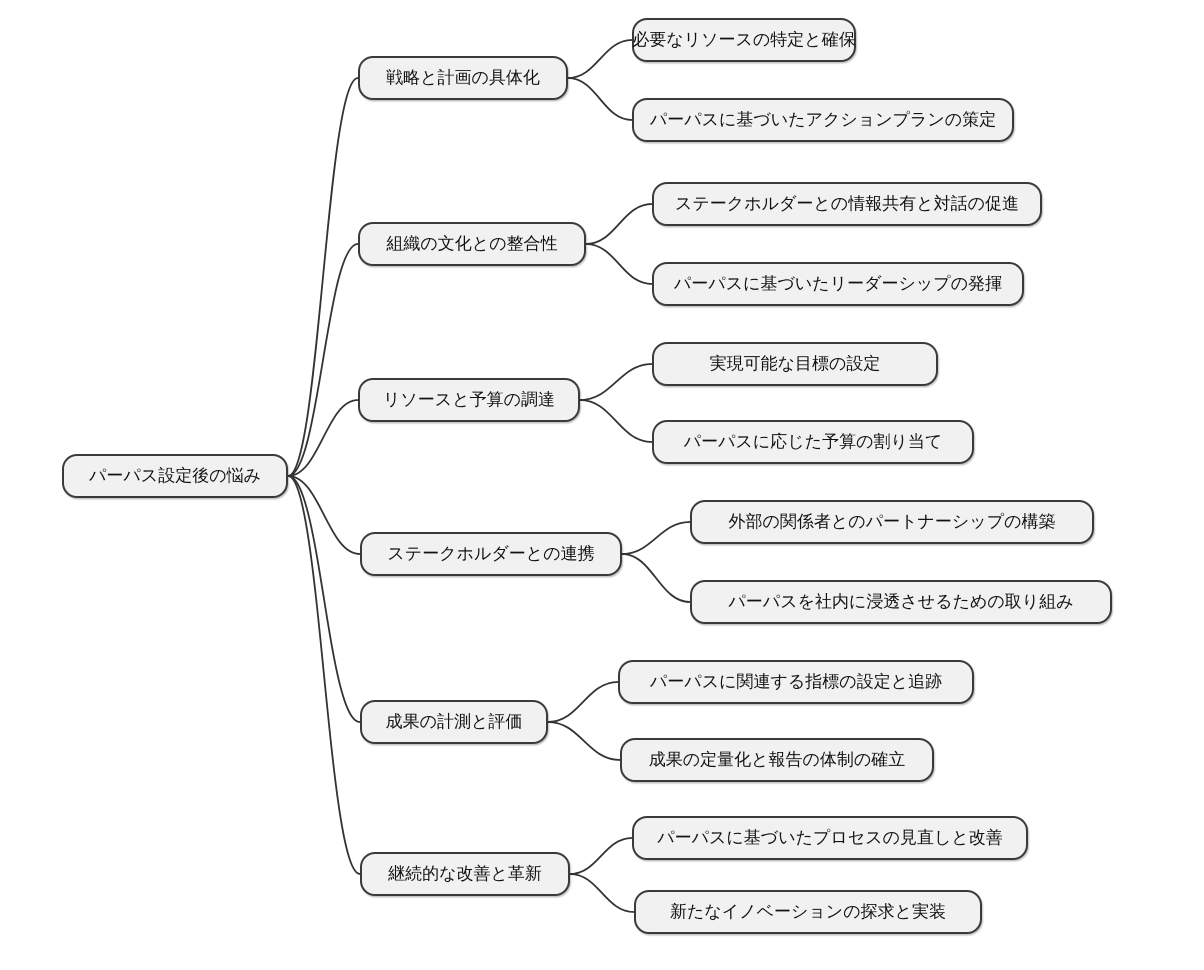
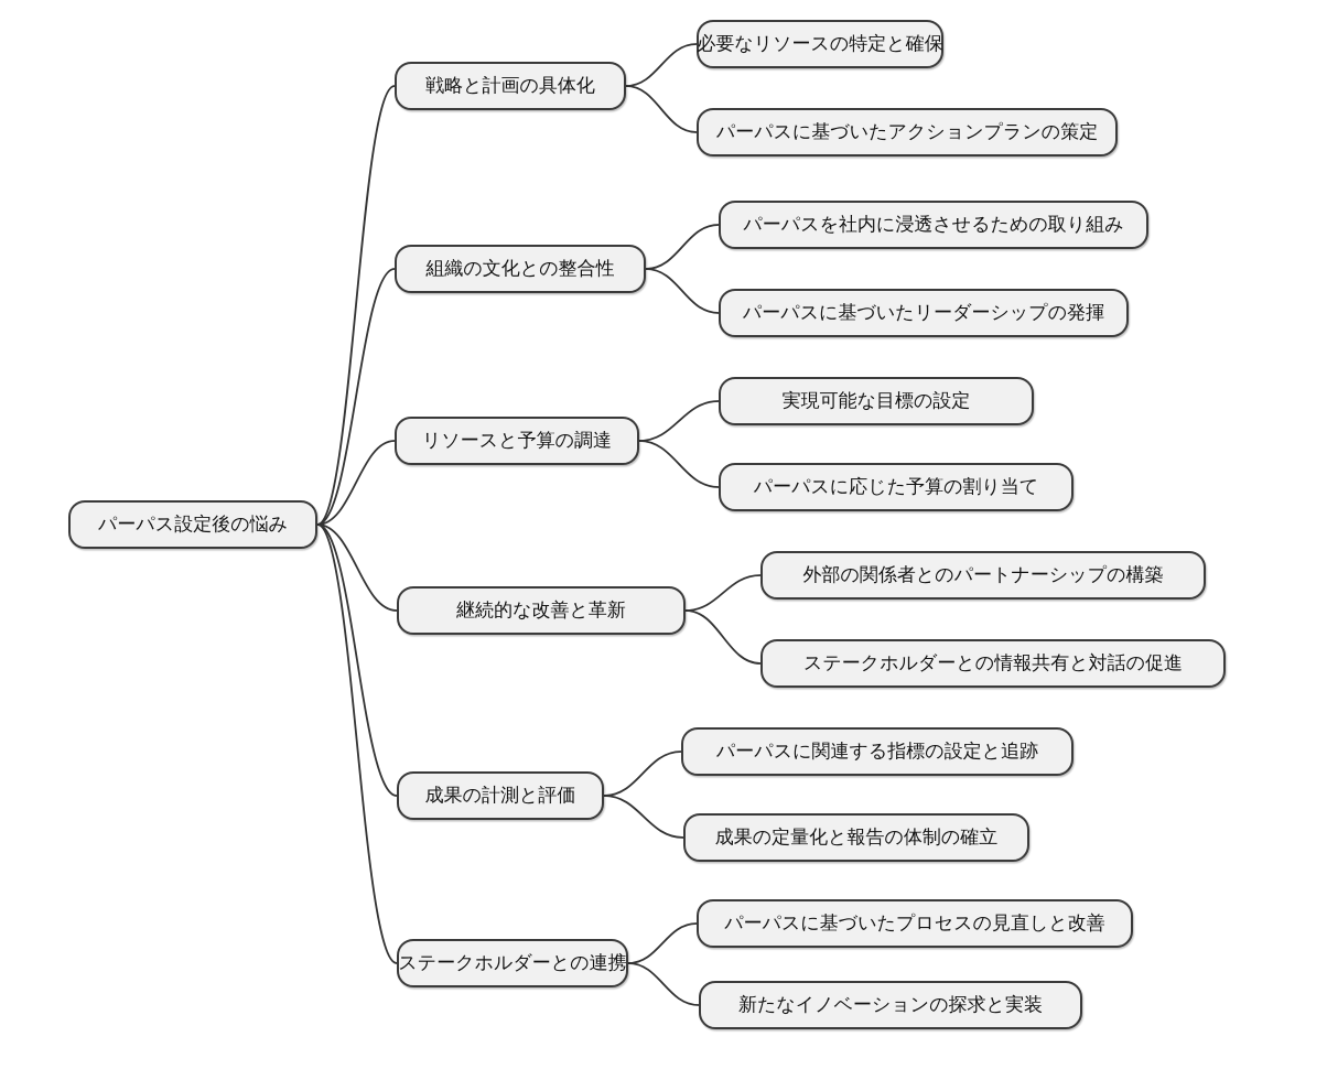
  パーパス設定後の悩み
  戦略と計画の具体化
  必要なリソースの特定と確保
  パーパスに基づいたアクションプランの策定
  組織の文化との整合性
- ステークホルダーとの情報共有と対話の促進
+ パーパスを社内に浸透させるための取り組み
  パーパスに基づいたリーダーシップの発揮
  リソースと予算の調達
  実現可能な目標の設定
  パーパスに応じた予算の割り当て
- ステークホルダーとの連携
+ 継続的な改善と革新
  外部の関係者とのパートナーシップの構築
- パーパスを社内に浸透させるための取り組み
+ ステークホルダーとの情報共有と対話の促進
  成果の計測と評価
  パーパスに関連する指標の設定と追跡
  成果の定量化と報告の体制の確立
- 継続的な改善と革新
+ ステークホルダーとの連携
  パーパスに基づいたプロセスの見直しと改善
  新たなイノベーションの探求と実装
